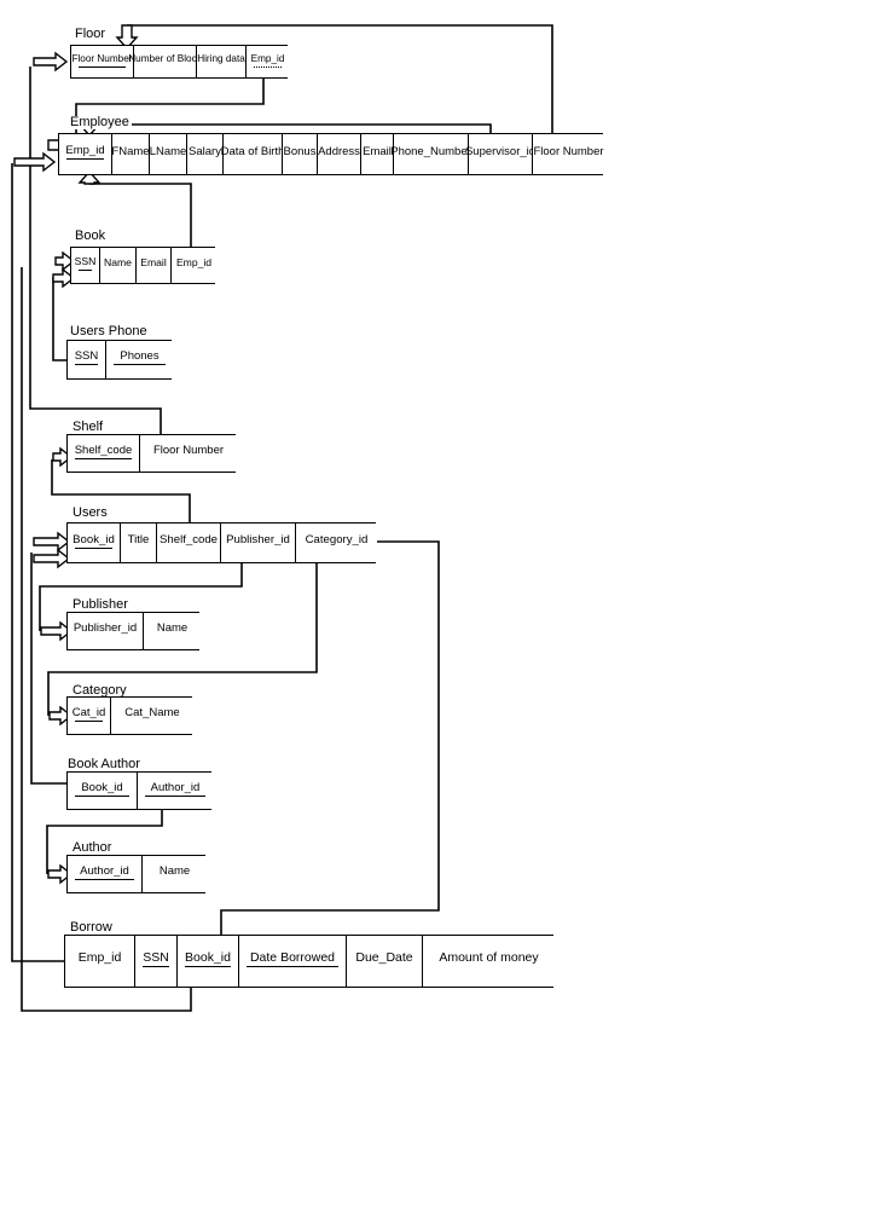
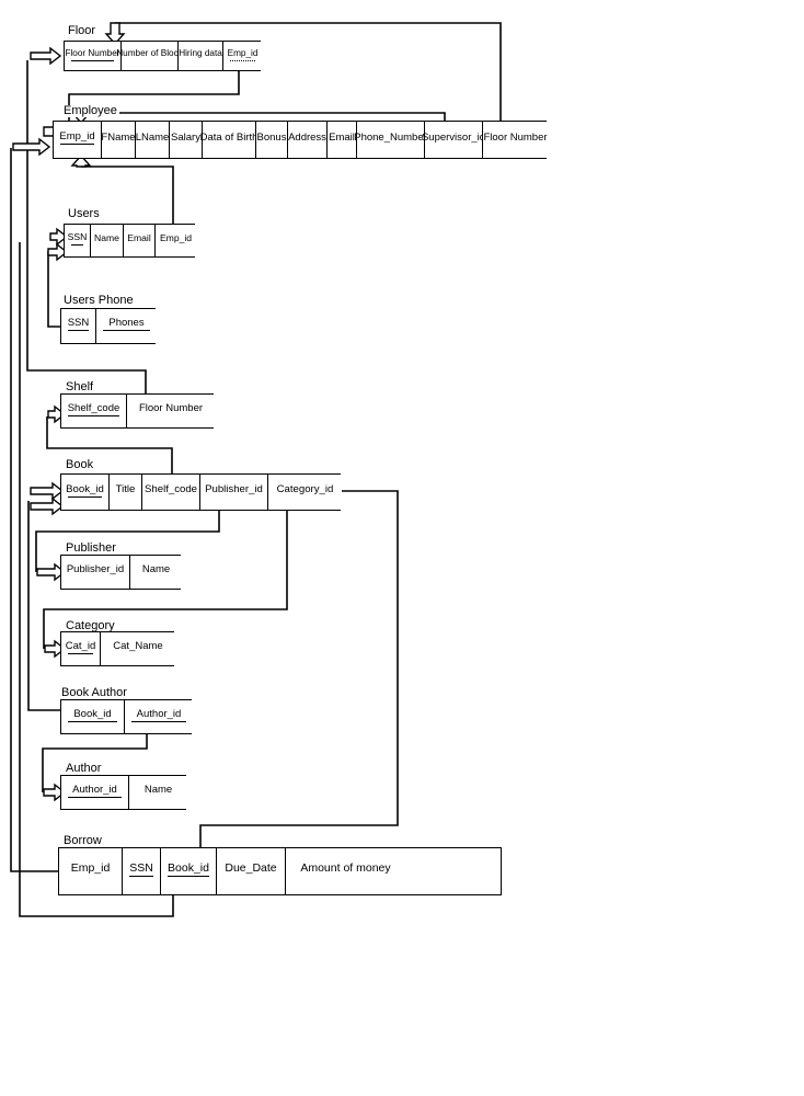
  Floor
  Floor Number
  Number of Bloc
  Hiring data
  Emp_id
  Employee
  Emp_id
  FName
  LName
  Salary
  Data of Birth
  Bonus
  Address
  Email
  Phone_Numbe
  Supervisor_i
  Floor Number
- Book
+ Users
  SSN
  Name
  Email
  Emp_id
  Users Phone
  SSN
  Phones
  Shelf
  Shelf_code
  Floor Number
- Users
+ Book
  Book_id
  Title
  Shelf_code
  Publisher_id
  Category_id
  Publisher
  Publisher_id
  Name
  Category
  Cat_id
  Cat_Name
  Book Author
  Book_id
  Author_id
  Author
  Author_id
  Name
  Borrow
  Emp_id
  SSN
  Book_id
- Date Borrowed
  Due_Date
  Amount of money
